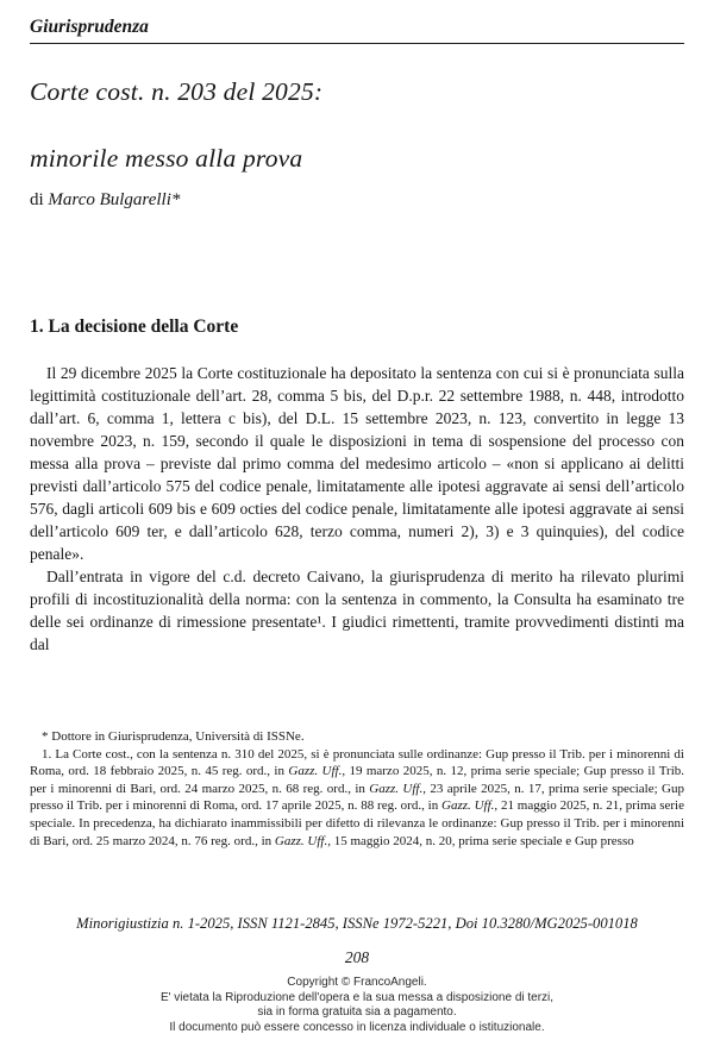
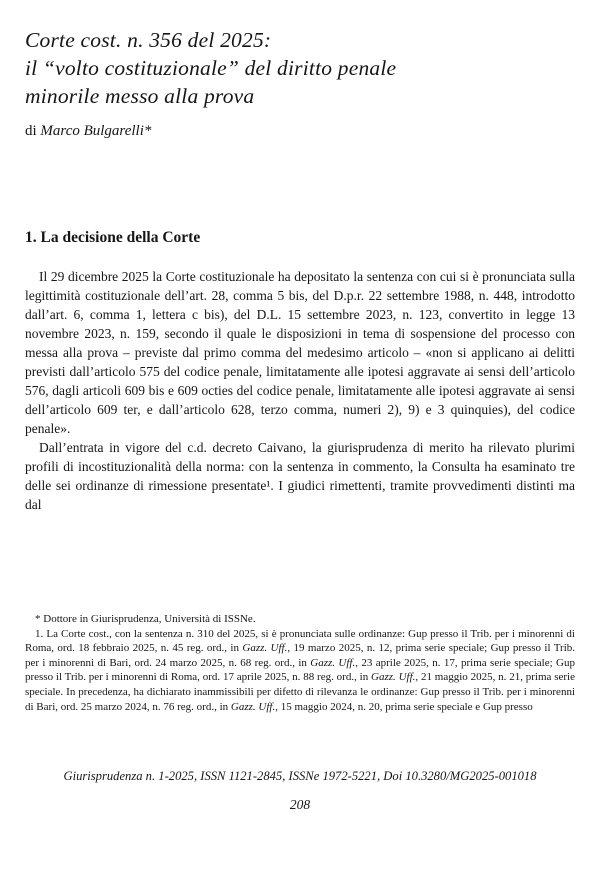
- Giurisprudenza
- Corte cost. n. 203 del 2025:
+ Corte cost. n. 356 del 2025:
+ il “volto costituzionale” del diritto penale
  minorile messo alla prova
  di Marco Bulgarelli*
  1. La decisione della Corte
- Il 29 dicembre 2025 la Corte costituzionale ha depositato la sentenza con cui si è pronunciata sulla legittimità costituzionale dell’art. 28, comma 5 bis, del D.p.r. 22 settembre 1988, n. 448, introdotto dall’art. 6, comma 1, lettera c bis), del D.L. 15 settembre 2023, n. 123, convertito in legge 13 novembre 2023, n. 159, secondo il quale le disposizioni in tema di sospensione del processo con messa alla prova – previste dal primo comma del medesimo articolo – «non si applicano ai delitti previsti dall’articolo 575 del codice penale, limitatamente alle ipotesi aggravate ai sensi dell’articolo 576, dagli articoli 609 bis e 609 octies del codice penale, limitatamente alle ipotesi aggravate ai sensi dell’articolo 609 ter, e dall’articolo 628, terzo comma, numeri 2), 3) e 3 quinquies), del codice penale».
+ Il 29 dicembre 2025 la Corte costituzionale ha depositato la sentenza con cui si è pronunciata sulla legittimità costituzionale dell’art. 28, comma 5 bis, del D.p.r. 22 settembre 1988, n. 448, introdotto dall’art. 6, comma 1, lettera c bis), del D.L. 15 settembre 2023, n. 123, convertito in legge 13 novembre 2023, n. 159, secondo il quale le disposizioni in tema di sospensione del processo con messa alla prova – previste dal primo comma del medesimo articolo – «non si applicano ai delitti previsti dall’articolo 575 del codice penale, limitatamente alle ipotesi aggravate ai sensi dell’articolo 576, dagli articoli 609 bis e 609 octies del codice penale, limitatamente alle ipotesi aggravate ai sensi dell’articolo 609 ter, e dall’articolo 628, terzo comma, numeri 2), 9) e 3 quinquies), del codice penale».
  Dall’entrata in vigore del c.d. decreto Caivano, la giurisprudenza di merito ha rilevato plurimi profili di incostituzionalità della norma: con la sentenza in commento, la Consulta ha esaminato tre delle sei ordinanze di rimessione presentate¹. I giudici rimettenti, tramite provvedimenti distinti ma dal
  * Dottore in Giurisprudenza, Università di ISSNe.
  1. La Corte cost., con la sentenza n. 310 del 2025, si è pronunciata sulle ordinanze: Gup presso il Trib. per i minorenni di Roma, ord. 18 febbraio 2025, n. 45 reg. ord., in Gazz. Uff., 19 marzo 2025, n. 12, prima serie speciale; Gup presso il Trib. per i minorenni di Bari, ord. 24 marzo 2025, n. 68 reg. ord., in Gazz. Uff., 23 aprile 2025, n. 17, prima serie speciale; Gup presso il Trib. per i minorenni di Roma, ord. 17 aprile 2025, n. 88 reg. ord., in Gazz. Uff., 21 maggio 2025, n. 21, prima serie speciale. In precedenza, ha dichiarato inammissibili per difetto di rilevanza le ordinanze: Gup presso il Trib. per i minorenni di Bari, ord. 25 marzo 2024, n. 76 reg. ord., in Gazz. Uff., 15 maggio 2024, n. 20, prima serie speciale e Gup presso
- Minorigiustizia n. 1-2025, ISSN 1121-2845, ISSNe 1972-5221, Doi 10.3280/MG2025-001018
+ Giurisprudenza n. 1-2025, ISSN 1121-2845, ISSNe 1972-5221, Doi 10.3280/MG2025-001018
  208
- Copyright © FrancoAngeli.
- E' vietata la Riproduzione dell'opera e la sua messa a disposizione di terzi,
- sia in forma gratuita sia a pagamento.
- Il documento può essere concesso in licenza individuale o istituzionale.
